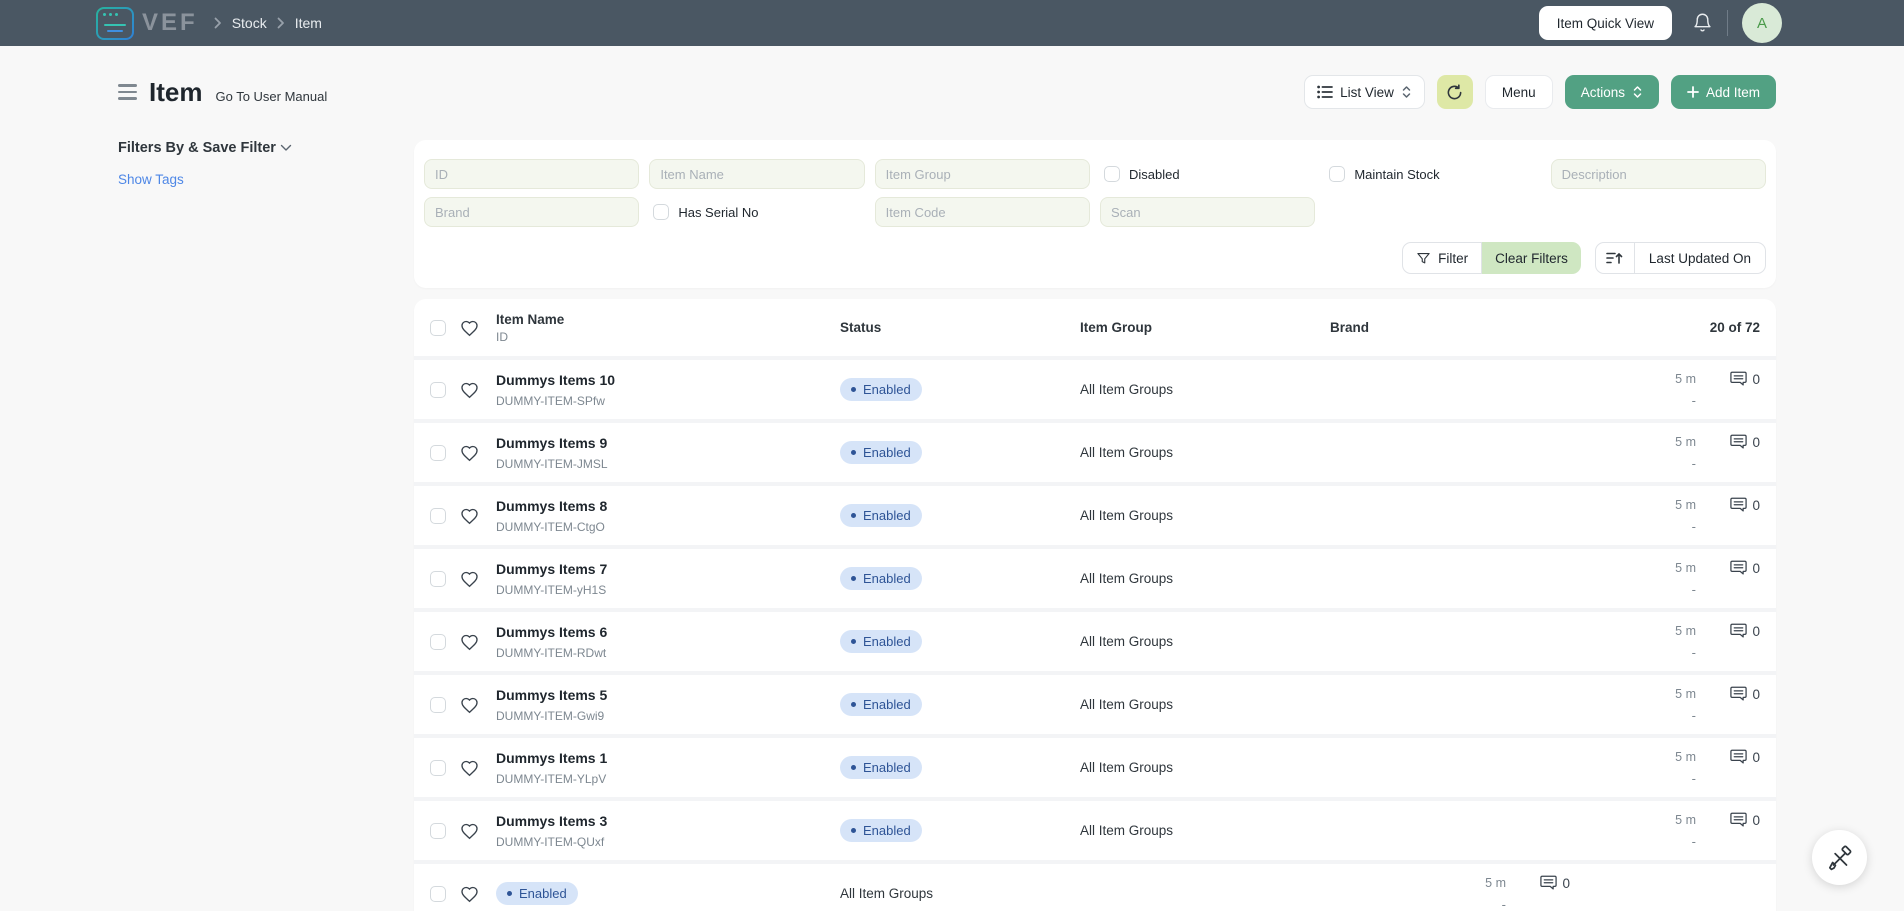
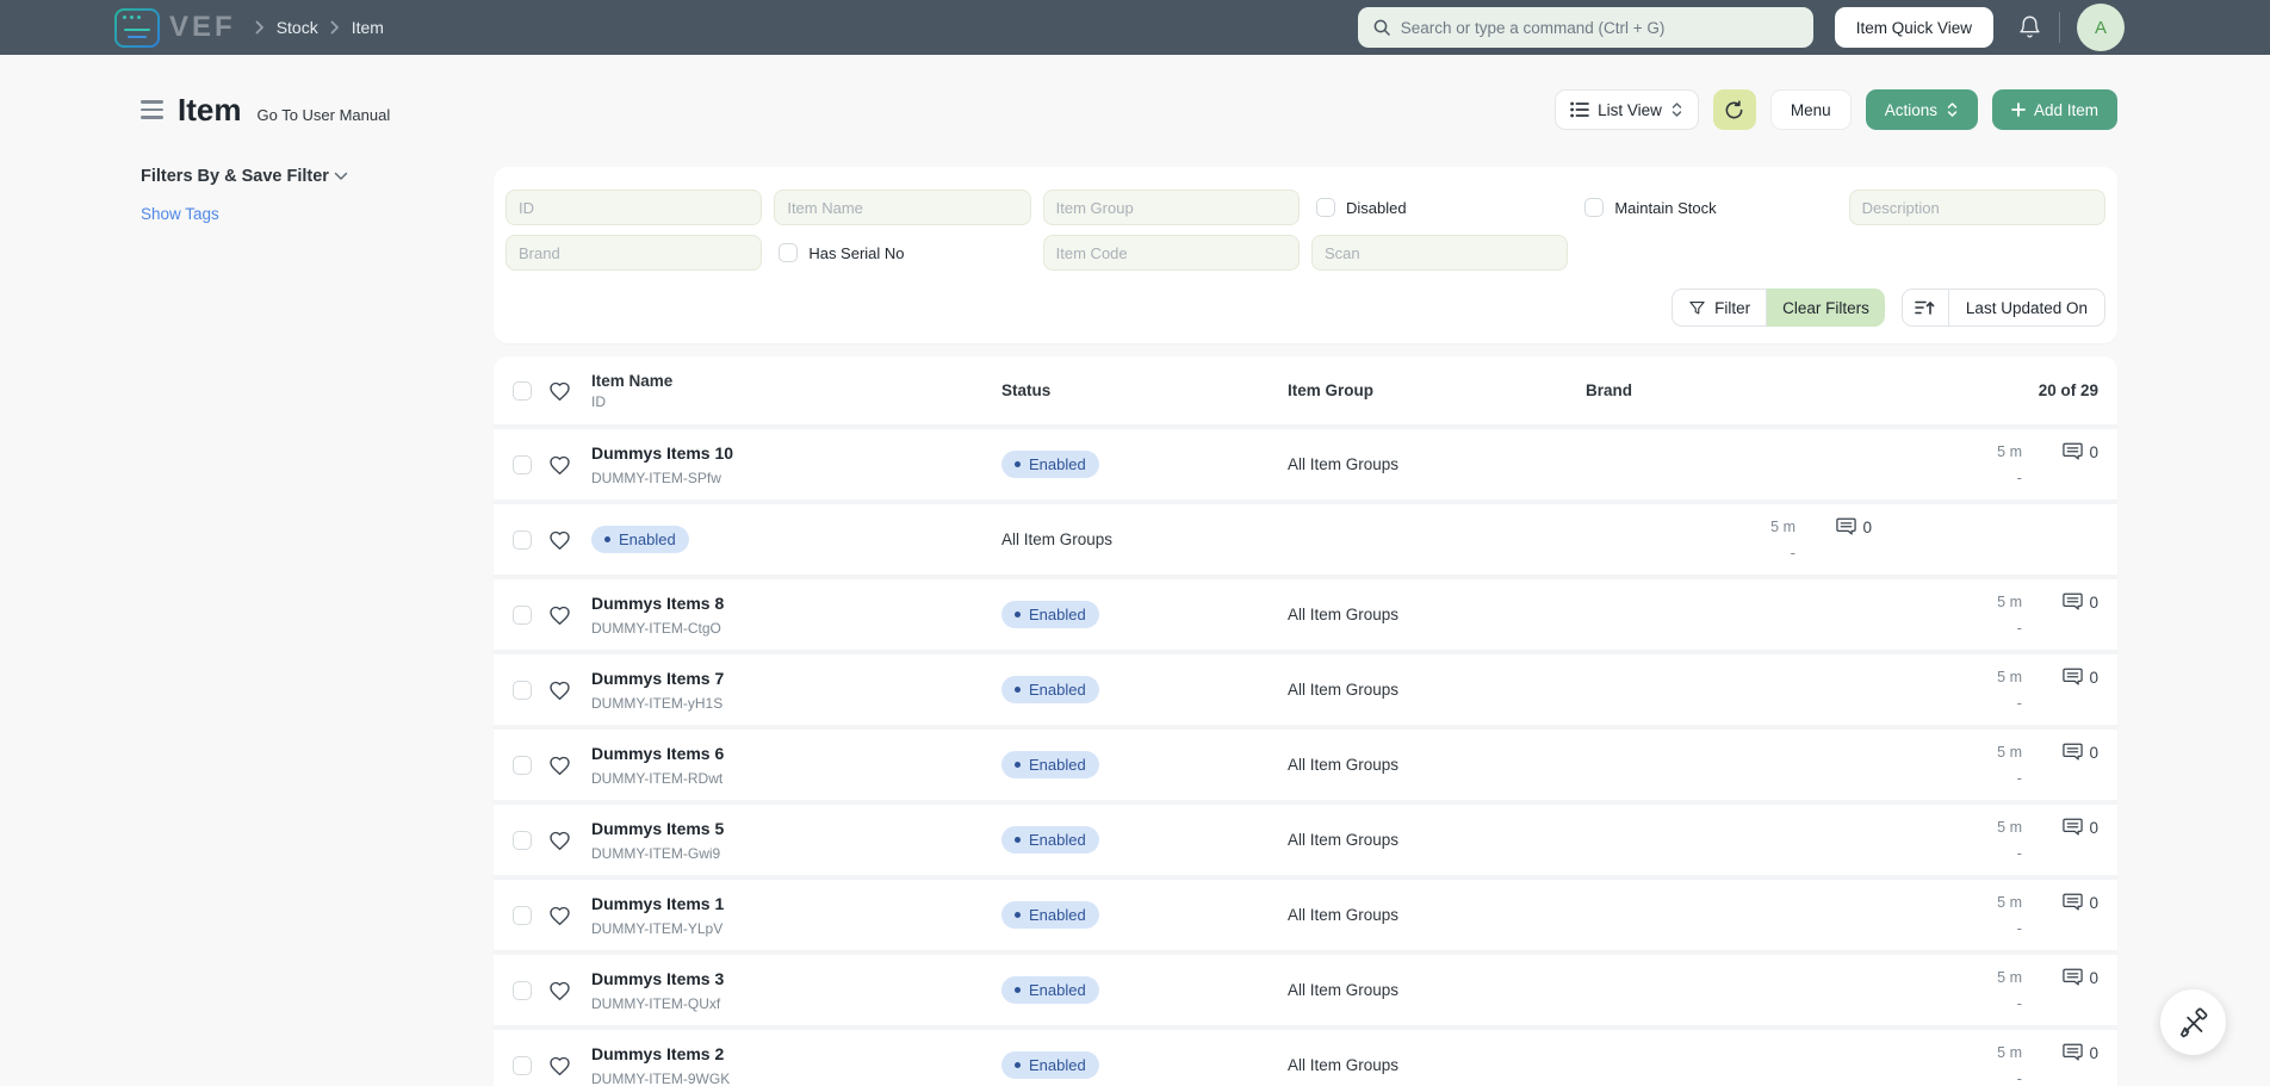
  VEF
  Stock
  Item
+ Search or type a command (Ctrl + G)
  Item Quick View
  A
  Item
  Go To User Manual
  List View
  Menu
  Actions
  Add Item
  Filters By & Save Filter
  Show Tags
  ID
  Item Name
  Item Group
  Disabled
  Maintain Stock
  Description
  Brand
  Has Serial No
  Item Code
  Scan
  Filter
  Clear Filters
  Last Updated On
  Item Name
  ID
  Status
  Item Group
  Brand
- 20 of 72
+ 20 of 29
  Dummys Items 10
  DUMMY-ITEM-SPfw
  Enabled
  All Item Groups
  5 m
  0
  -
- Dummys Items 9
- DUMMY-ITEM-JMSL
  Enabled
  All Item Groups
  5 m
  0
  -
  Dummys Items 8
  DUMMY-ITEM-CtgO
  Enabled
  All Item Groups
  5 m
  0
  -
  Dummys Items 7
  DUMMY-ITEM-yH1S
  Enabled
  All Item Groups
  5 m
  0
  -
  Dummys Items 6
  DUMMY-ITEM-RDwt
  Enabled
  All Item Groups
  5 m
  0
  -
  Dummys Items 5
  DUMMY-ITEM-Gwi9
  Enabled
  All Item Groups
  5 m
  0
  -
  Dummys Items 1
  DUMMY-ITEM-YLpV
  Enabled
  All Item Groups
  5 m
  0
  -
  Dummys Items 3
  DUMMY-ITEM-QUxf
  Enabled
  All Item Groups
  5 m
  0
  -
+ Dummys Items 2
+ DUMMY-ITEM-9WGK
  Enabled
  All Item Groups
  5 m
  0
  -
